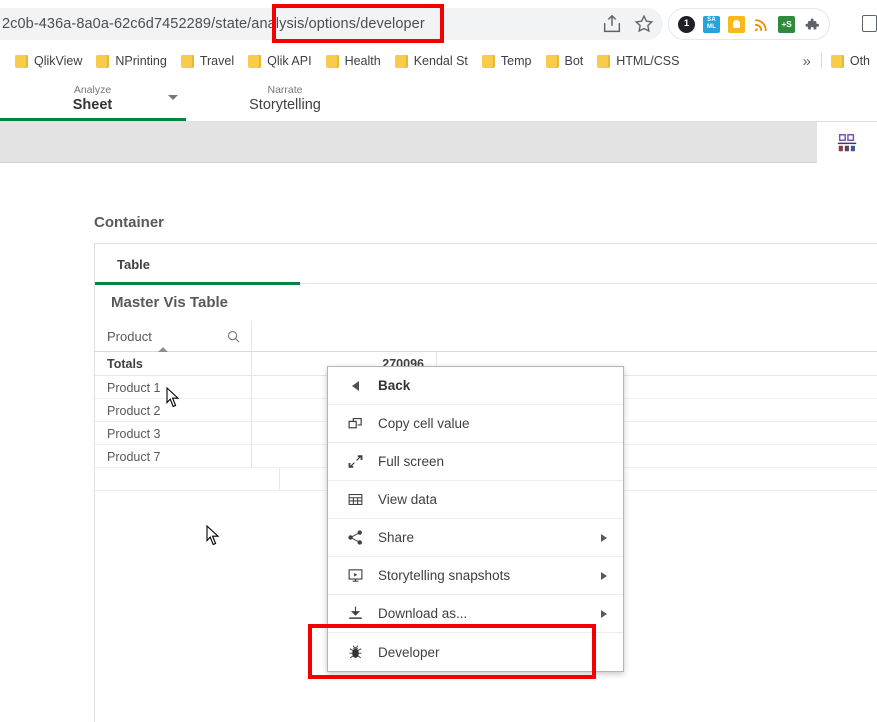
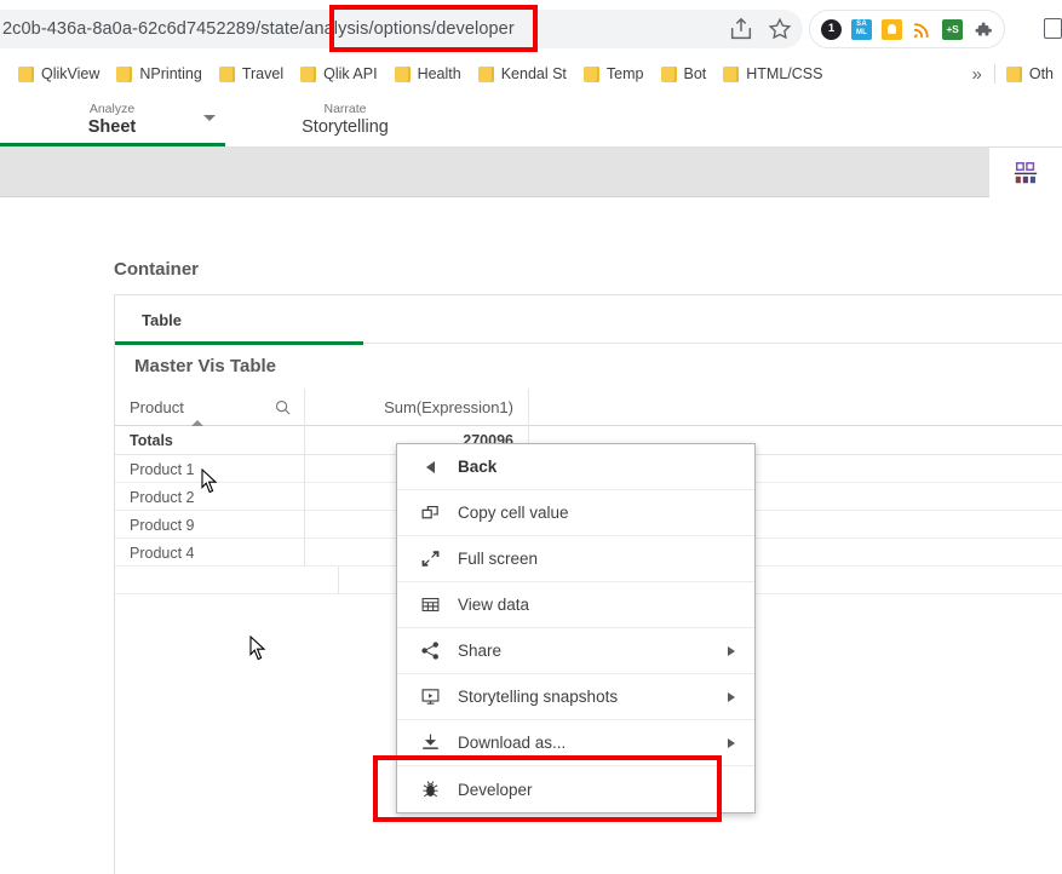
  2c0b-436a-8a0a-62c6d7452289/state/analysis/options/developer
  1
  +S
  QlikView
  NPrinting
  Travel
  Qlik API
  Health
  Kendal St
  Temp
  Bot
  HTML/CSS
  »
  Oth
  Analyze
  Sheet
  Narrate
  Storytelling
  Container
  Table
  Master Vis Table
  Product
+ Sum(Expression1)
  Totals
  270096
  Product 1
  Product 2
- Product 3
+ Product 9
- Product 7
+ Product 4
  Back
  Copy cell value
  Full screen
  View data
  Share
  Storytelling snapshots
  Download as...
  Developer
